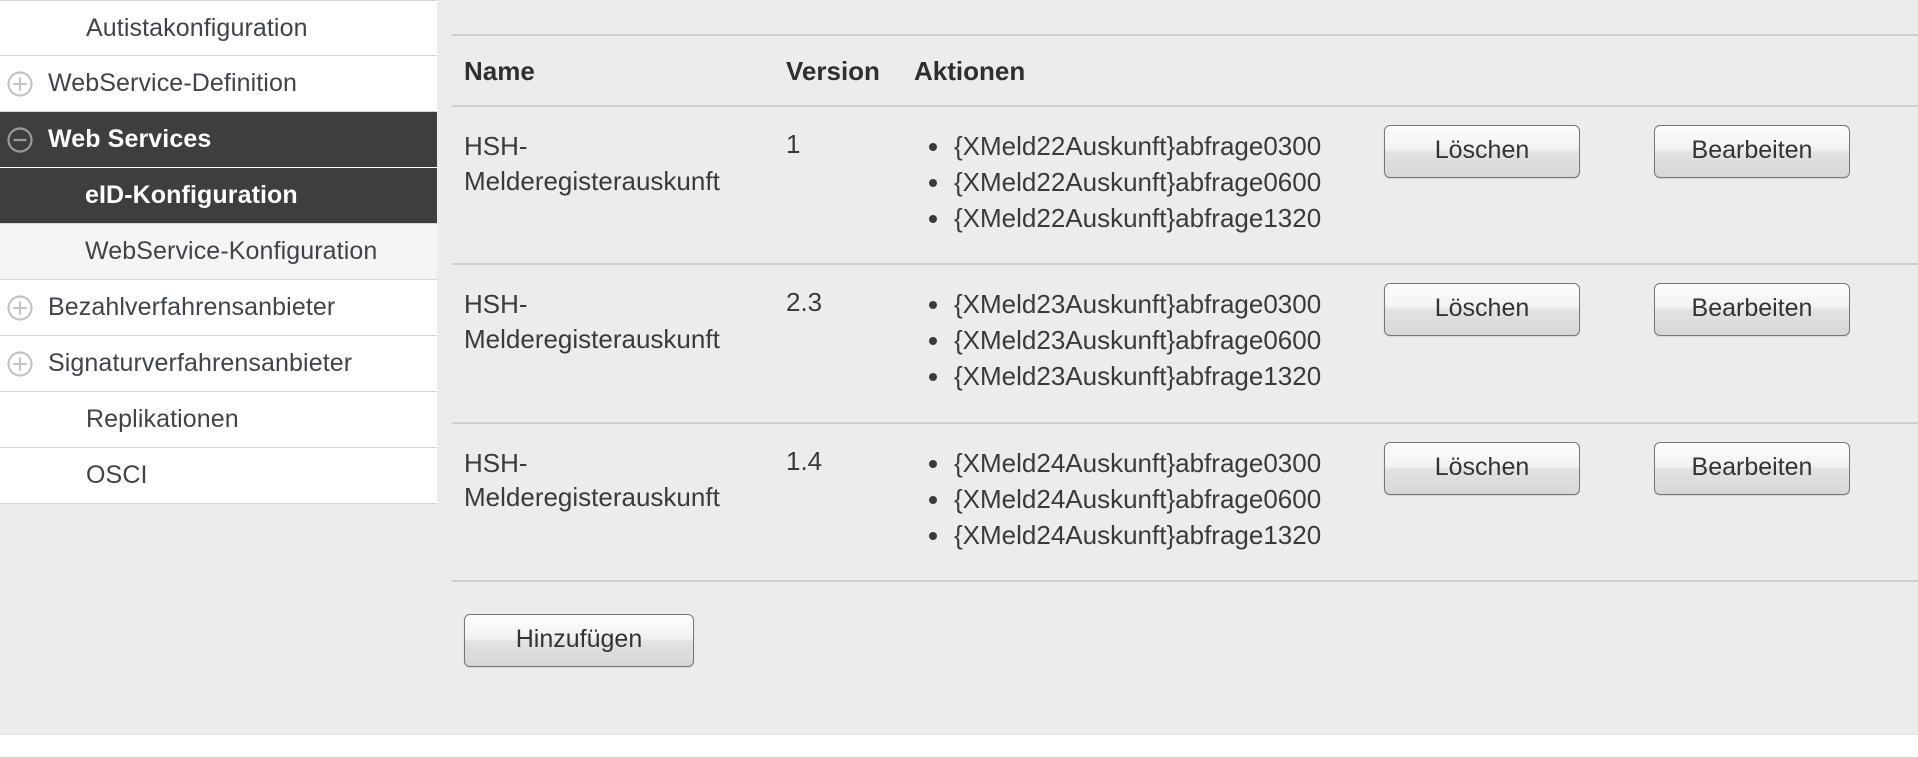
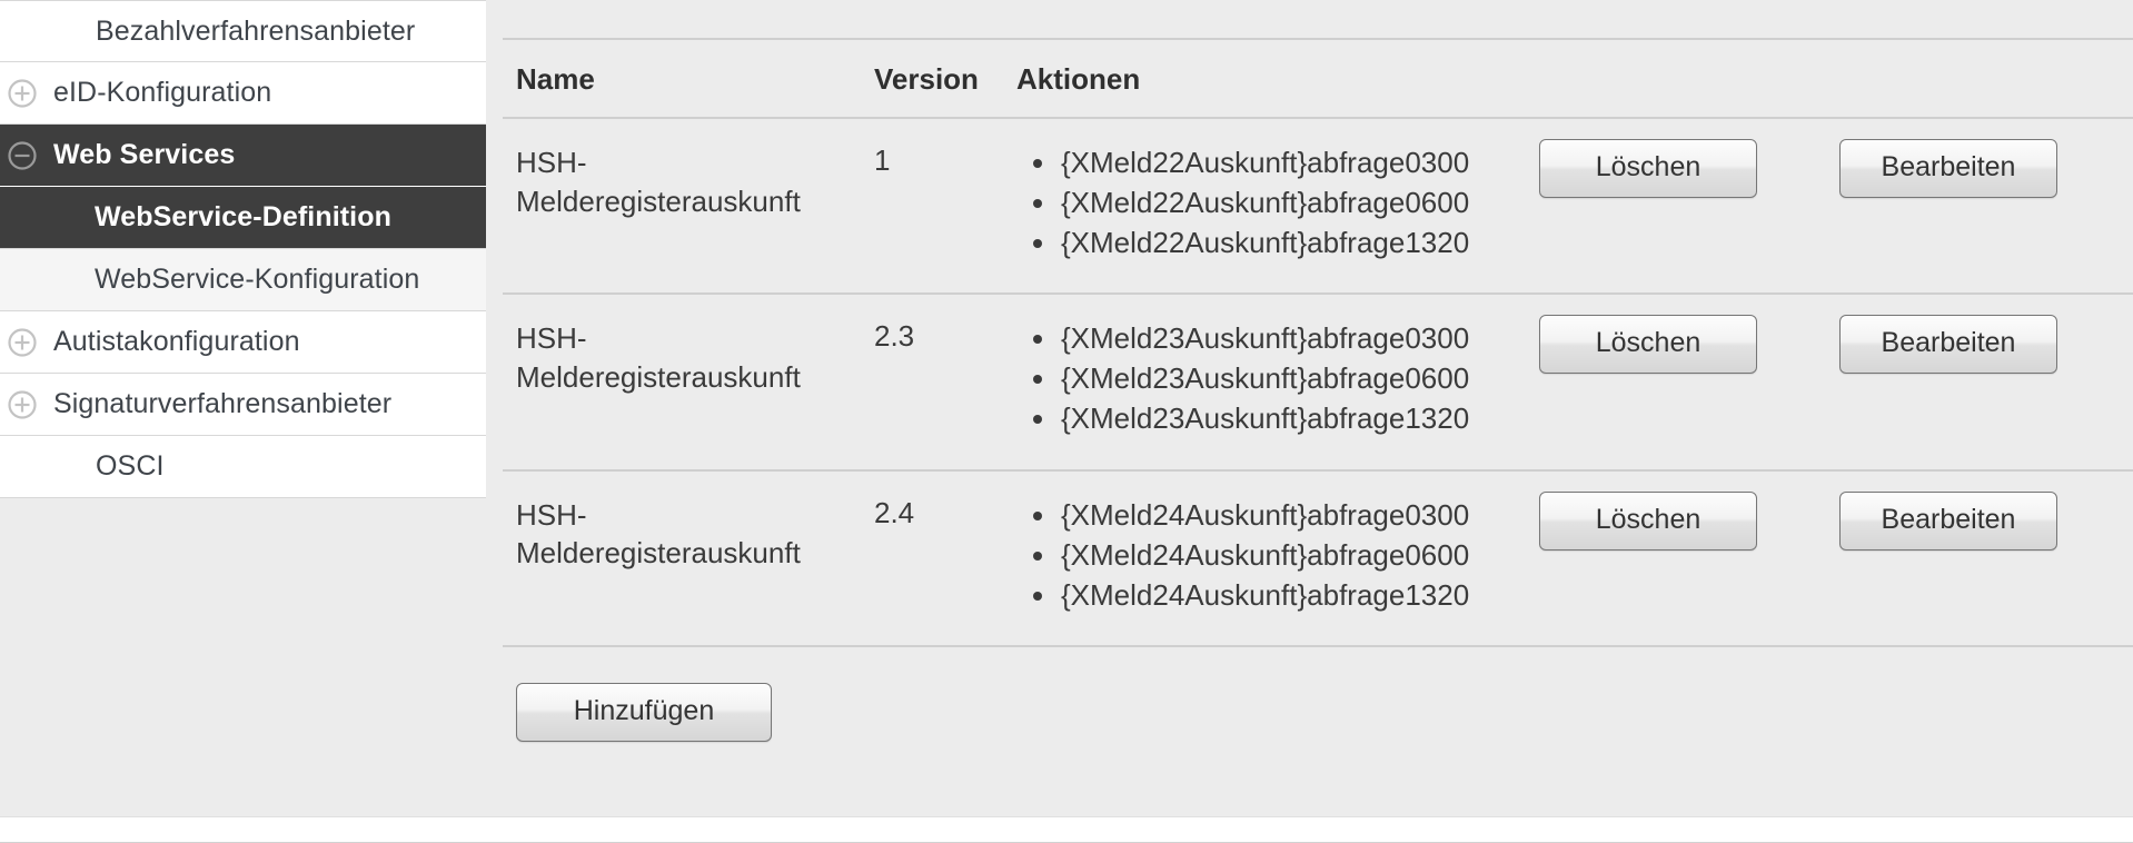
- Autistakonfiguration
+ Bezahlverfahrensanbieter
- WebService-Definition
+ eID-Konfiguration
  Web Services
- eID-Konfiguration
+ WebService-Definition
  WebService-Konfiguration
- Bezahlverfahrensanbieter
+ Autistakonfiguration
  Signaturverfahrensanbieter
- Replikationen
  OSCI
  Name	Version	Aktionen
  HSH-Melderegisterauskunft	1	{XMeld22Auskunft}abfrage0300{XMeld22Auskunft}abfrage0600{XMeld22Auskunft}abfrage1320	Löschen	Bearbeiten
  HSH-Melderegisterauskunft	2.3	{XMeld23Auskunft}abfrage0300{XMeld23Auskunft}abfrage0600{XMeld23Auskunft}abfrage1320	Löschen	Bearbeiten
- HSH-Melderegisterauskunft	1.4	{XMeld24Auskunft}abfrage0300{XMeld24Auskunft}abfrage0600{XMeld24Auskunft}abfrage1320	Löschen	Bearbeiten
+ HSH-Melderegisterauskunft	2.4	{XMeld24Auskunft}abfrage0300{XMeld24Auskunft}abfrage0600{XMeld24Auskunft}abfrage1320	Löschen	Bearbeiten
  Hinzufügen
